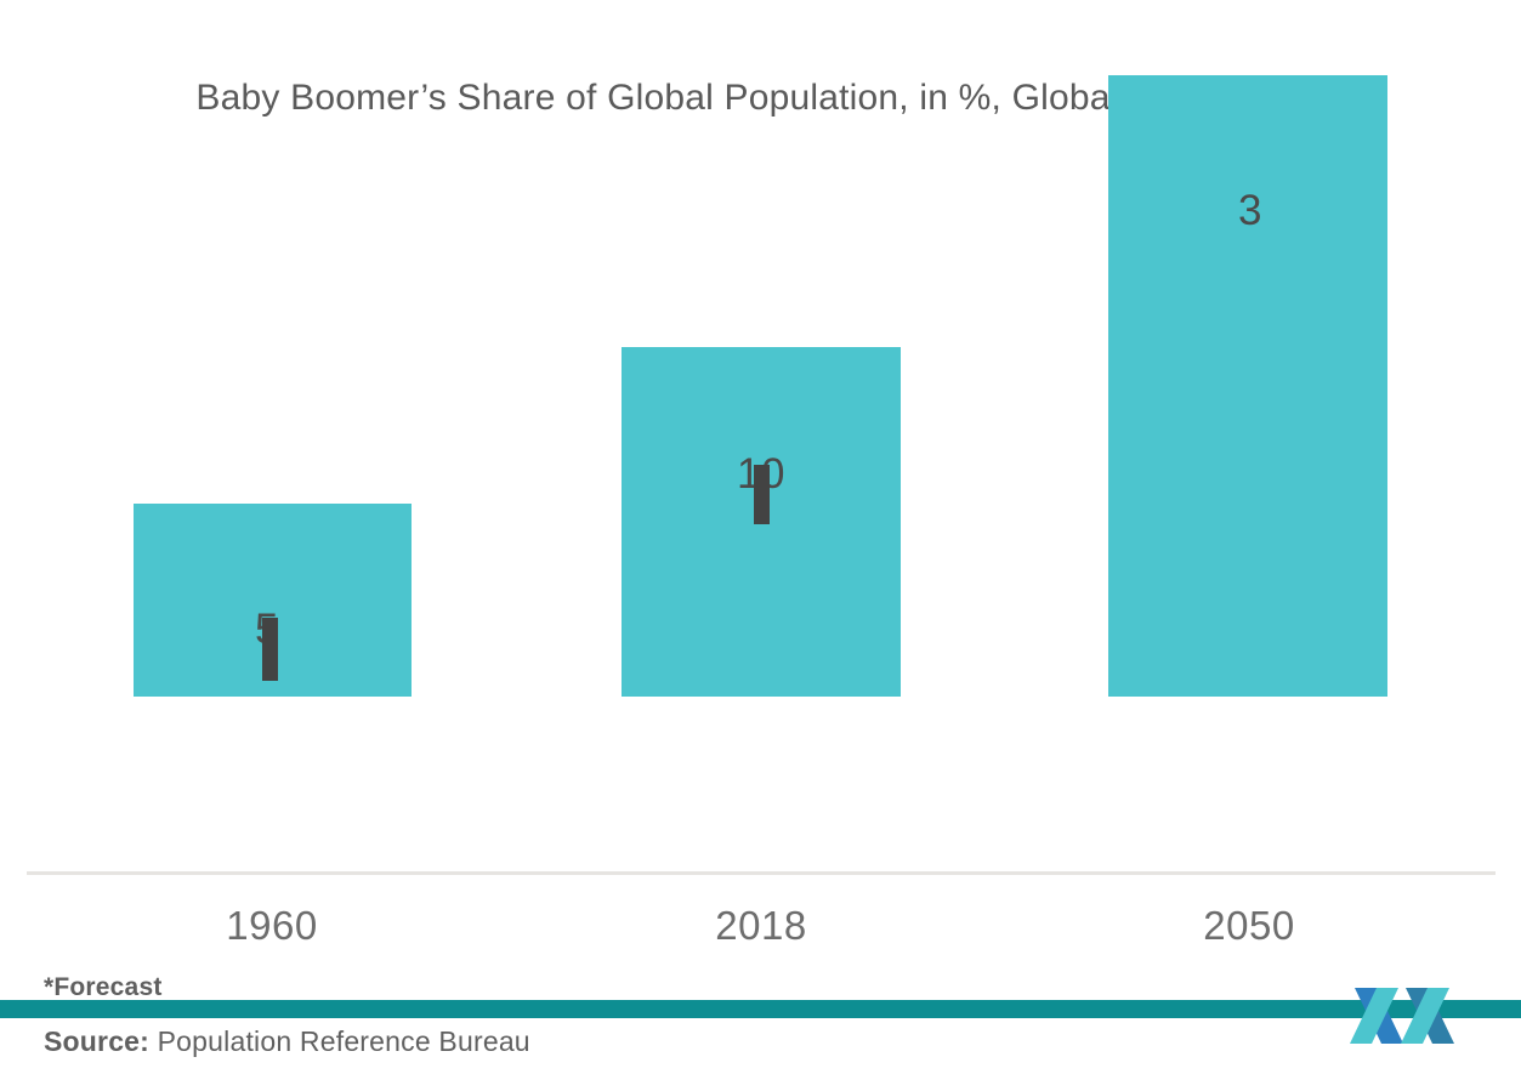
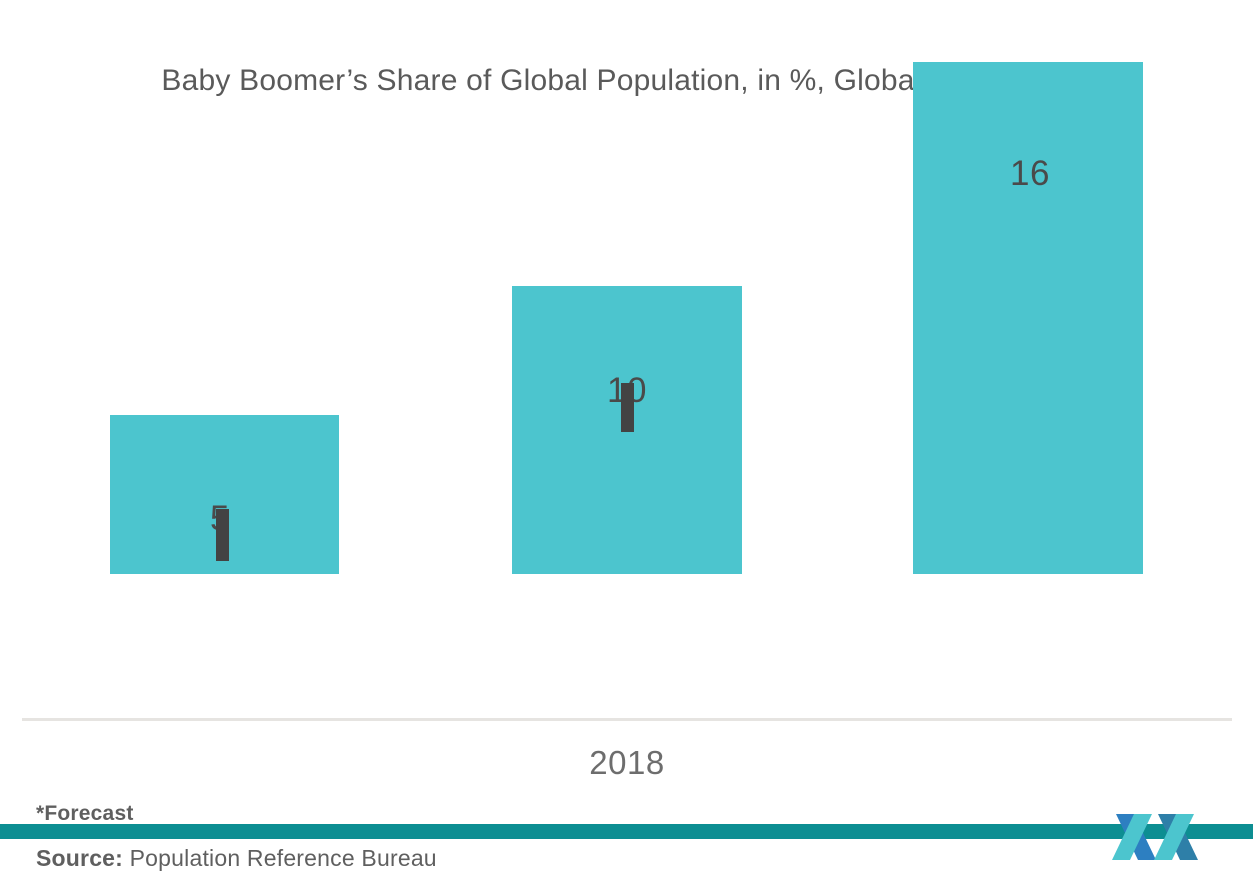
  Baby Boomer’s Share of Global Population, in %, Globa
  10
- 3
+ 16
- 1960
  2018
- 2050
  *Forecast
  Source: Population Reference Bureau
